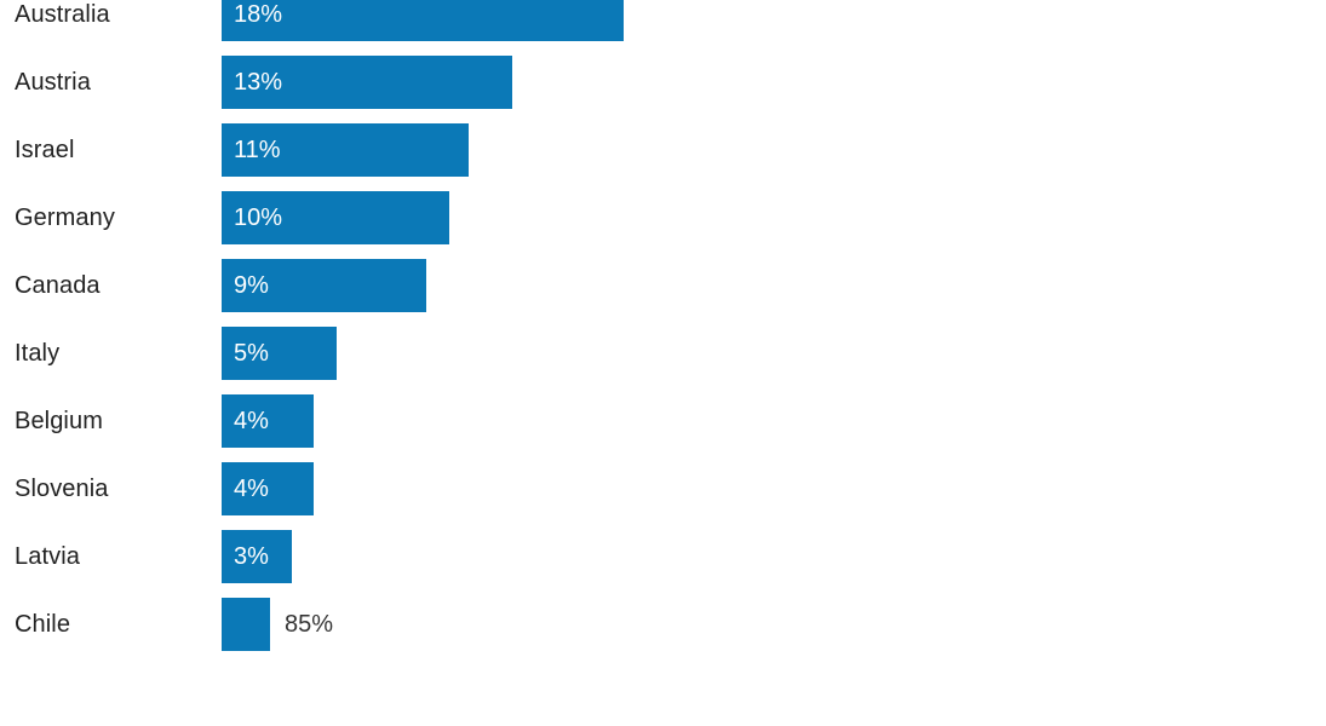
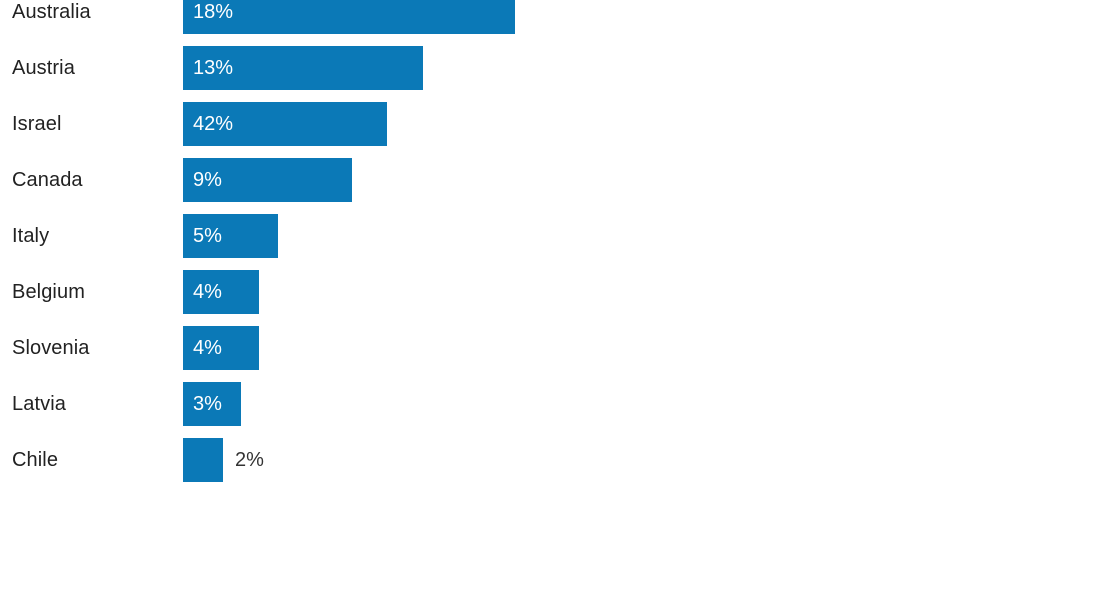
  Australia
  18%
  Austria
  13%
  Israel
- 11%
+ 42%
- Germany
- 10%
  Canada
  9%
  Italy
  5%
  Belgium
  4%
  Slovenia
  4%
  Latvia
  3%
  Chile
- 85%
+ 2%
